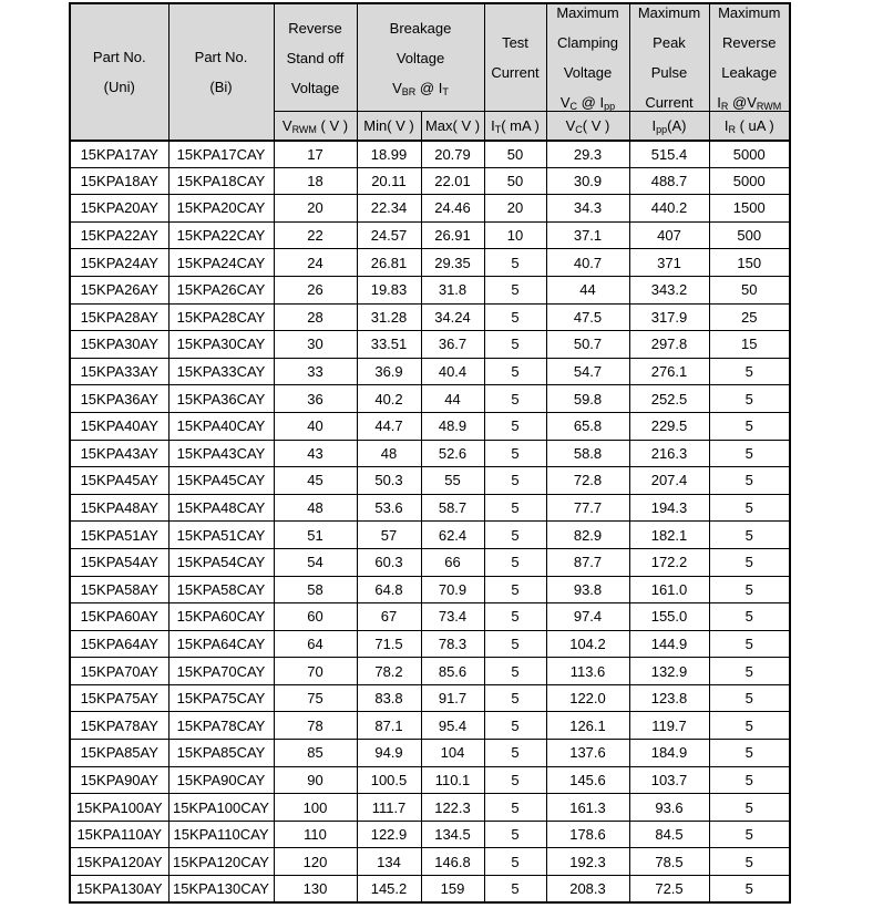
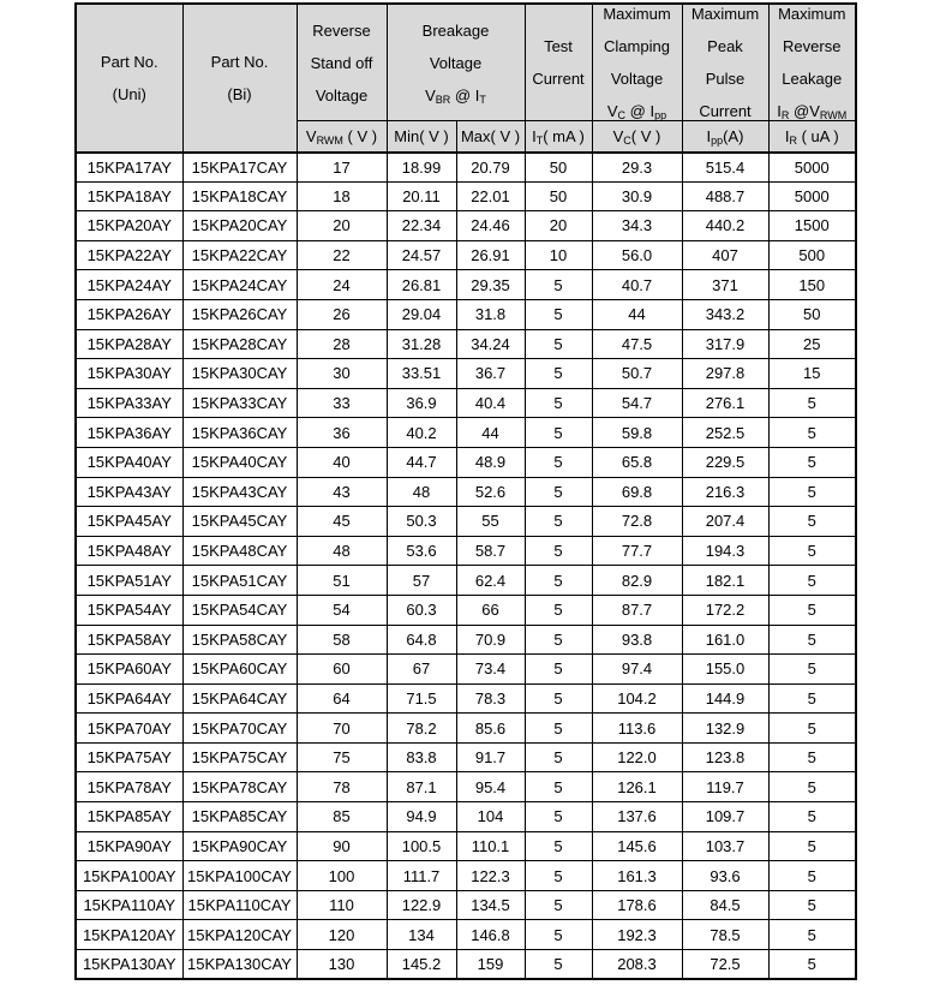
  Part No.(Uni)	Part No.(Bi)	ReverseStand offVoltage	BreakageVoltageVBR @ IT	TestCurrent	MaximumClampingVoltageVC @ Ipp	MaximumPeakPulseCurrent	MaximumReverseLeakageIR @VRWM
  VRWM ( V )	Min( V )	Max( V )	IT( mA )	VC( V )	Ipp(A)	IR ( uA )
  15KPA17AY	15KPA17CAY	17	18.99	20.79	50	29.3	515.4	5000
  15KPA18AY	15KPA18CAY	18	20.11	22.01	50	30.9	488.7	5000
  15KPA20AY	15KPA20CAY	20	22.34	24.46	20	34.3	440.2	1500
- 15KPA22AY	15KPA22CAY	22	24.57	26.91	10	37.1	407	500
+ 15KPA22AY	15KPA22CAY	22	24.57	26.91	10	56.0	407	500
  15KPA24AY	15KPA24CAY	24	26.81	29.35	5	40.7	371	150
- 15KPA26AY	15KPA26CAY	26	19.83	31.8	5	44	343.2	50
+ 15KPA26AY	15KPA26CAY	26	29.04	31.8	5	44	343.2	50
  15KPA28AY	15KPA28CAY	28	31.28	34.24	5	47.5	317.9	25
  15KPA30AY	15KPA30CAY	30	33.51	36.7	5	50.7	297.8	15
  15KPA33AY	15KPA33CAY	33	36.9	40.4	5	54.7	276.1	5
  15KPA36AY	15KPA36CAY	36	40.2	44	5	59.8	252.5	5
  15KPA40AY	15KPA40CAY	40	44.7	48.9	5	65.8	229.5	5
- 15KPA43AY	15KPA43CAY	43	48	52.6	5	58.8	216.3	5
+ 15KPA43AY	15KPA43CAY	43	48	52.6	5	69.8	216.3	5
  15KPA45AY	15KPA45CAY	45	50.3	55	5	72.8	207.4	5
  15KPA48AY	15KPA48CAY	48	53.6	58.7	5	77.7	194.3	5
  15KPA51AY	15KPA51CAY	51	57	62.4	5	82.9	182.1	5
  15KPA54AY	15KPA54CAY	54	60.3	66	5	87.7	172.2	5
  15KPA58AY	15KPA58CAY	58	64.8	70.9	5	93.8	161.0	5
  15KPA60AY	15KPA60CAY	60	67	73.4	5	97.4	155.0	5
  15KPA64AY	15KPA64CAY	64	71.5	78.3	5	104.2	144.9	5
  15KPA70AY	15KPA70CAY	70	78.2	85.6	5	113.6	132.9	5
  15KPA75AY	15KPA75CAY	75	83.8	91.7	5	122.0	123.8	5
  15KPA78AY	15KPA78CAY	78	87.1	95.4	5	126.1	119.7	5
- 15KPA85AY	15KPA85CAY	85	94.9	104	5	137.6	184.9	5
+ 15KPA85AY	15KPA85CAY	85	94.9	104	5	137.6	109.7	5
  15KPA90AY	15KPA90CAY	90	100.5	110.1	5	145.6	103.7	5
  15KPA100AY	15KPA100CAY	100	111.7	122.3	5	161.3	93.6	5
  15KPA110AY	15KPA110CAY	110	122.9	134.5	5	178.6	84.5	5
  15KPA120AY	15KPA120CAY	120	134	146.8	5	192.3	78.5	5
  15KPA130AY	15KPA130CAY	130	145.2	159	5	208.3	72.5	5
